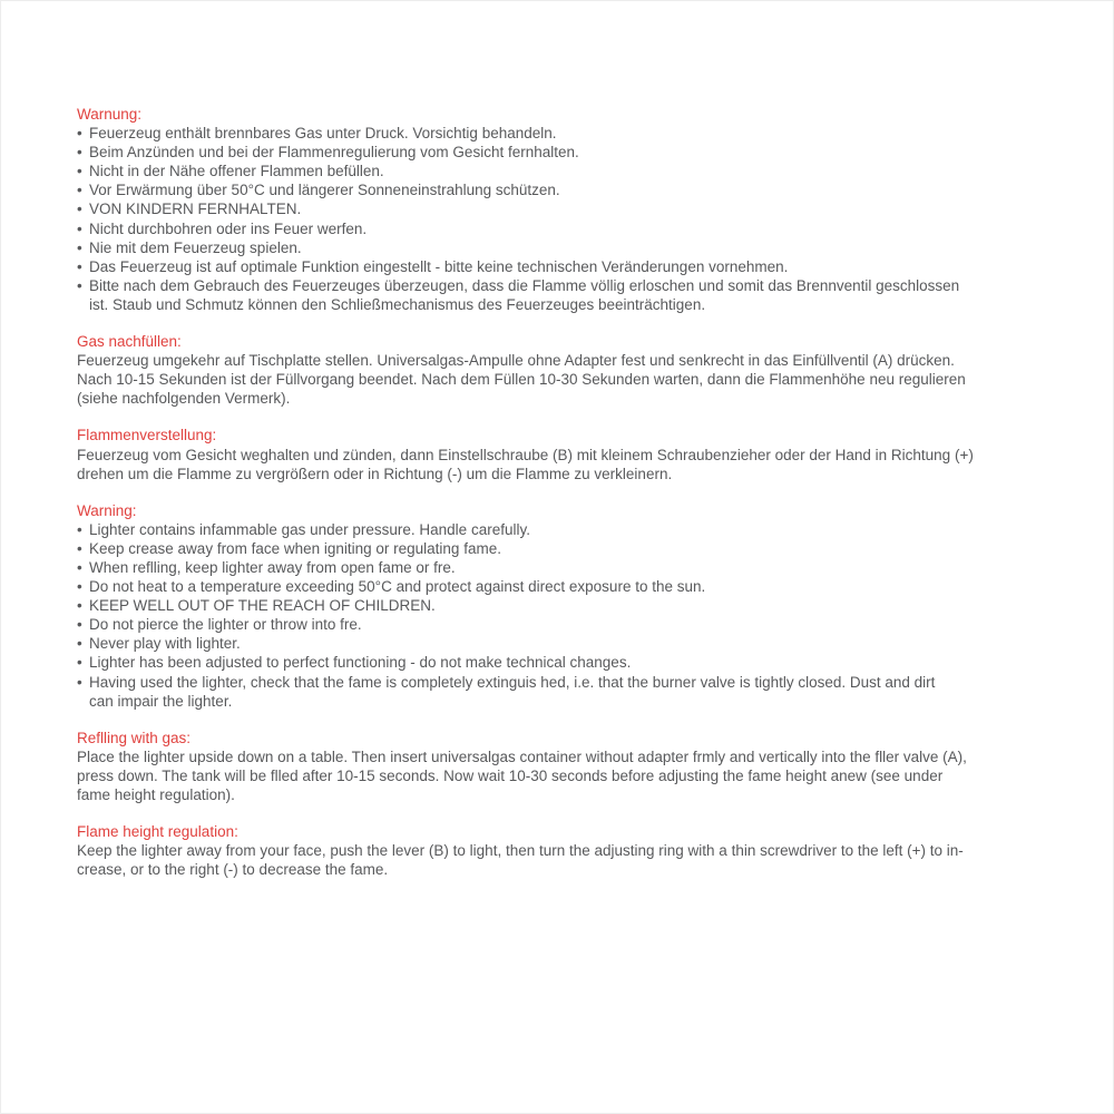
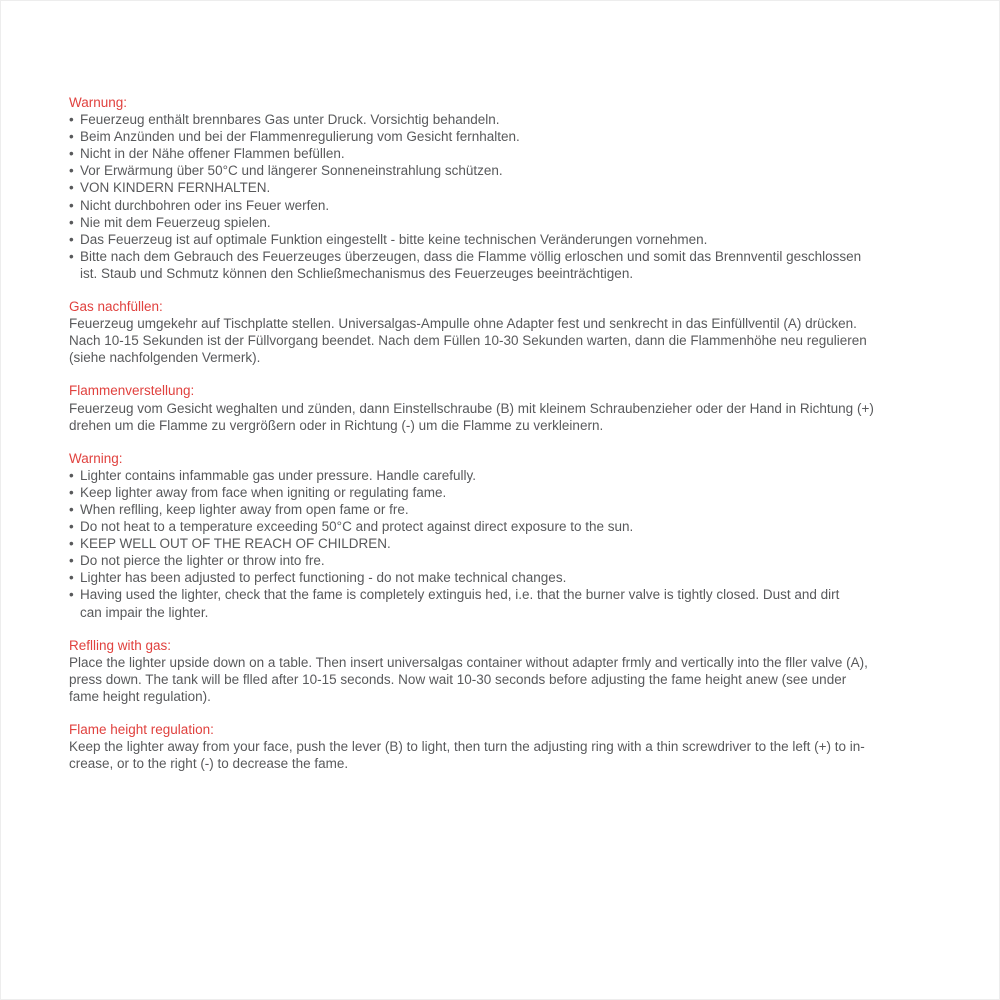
  Warnung:
  Feuerzeug enthält brennbares Gas unter Druck. Vorsichtig behandeln.
  Beim Anzünden und bei der Flammenregulierung vom Gesicht fernhalten.
  Nicht in der Nähe offener Flammen befüllen.
  Vor Erwärmung über 50°C und längerer Sonneneinstrahlung schützen.
  VON KINDERN FERNHALTEN.
  Nicht durchbohren oder ins Feuer werfen.
  Nie mit dem Feuerzeug spielen.
  Das Feuerzeug ist auf optimale Funktion eingestellt - bitte keine technischen Veränderungen vornehmen.
  Bitte nach dem Gebrauch des Feuerzeuges überzeugen, dass die Flamme völlig erloschen und somit das Brennventil geschlossen
  ist. Staub und Schmutz können den Schließmechanismus des Feuerzeuges beeinträchtigen.
  Gas nachfüllen:
  Feuerzeug umgekehr auf Tischplatte stellen. Universalgas-Ampulle ohne Adapter fest und senkrecht in das Einfüllventil (A) drücken.
  Nach 10-15 Sekunden ist der Füllvorgang beendet. Nach dem Füllen 10-30 Sekunden warten, dann die Flammenhöhe neu regulieren
  (siehe nachfolgenden Vermerk).
  Flammenverstellung:
  Feuerzeug vom Gesicht weghalten und zünden, dann Einstellschraube (B) mit kleinem Schraubenzieher oder der Hand in Richtung (+)
  drehen um die Flamme zu vergrößern oder in Richtung (-) um die Flamme zu verkleinern.
  Warning:
  Lighter contains infammable gas under pressure. Handle carefully.
- Keep crease away from face when igniting or regulating fame.
+ Keep lighter away from face when igniting or regulating fame.
  When reflling, keep lighter away from open fame or fre.
  Do not heat to a temperature exceeding 50°C and protect against direct exposure to the sun.
  KEEP WELL OUT OF THE REACH OF CHILDREN.
  Do not pierce the lighter or throw into fre.
- Never play with lighter.
  Lighter has been adjusted to perfect functioning - do not make technical changes.
  Having used the lighter, check that the fame is completely extinguis hed, i.e. that the burner valve is tightly closed. Dust and dirt
  can impair the lighter.
  Reflling with gas:
  Place the lighter upside down on a table. Then insert universalgas container without adapter frmly and vertically into the fller valve (A),
  press down. The tank will be flled after 10-15 seconds. Now wait 10-30 seconds before adjusting the fame height anew (see under
  fame height regulation).
  Flame height regulation:
  Keep the lighter away from your face, push the lever (B) to light, then turn the adjusting ring with a thin screwdriver to the left (+) to in-
  crease, or to the right (-) to decrease the fame.
